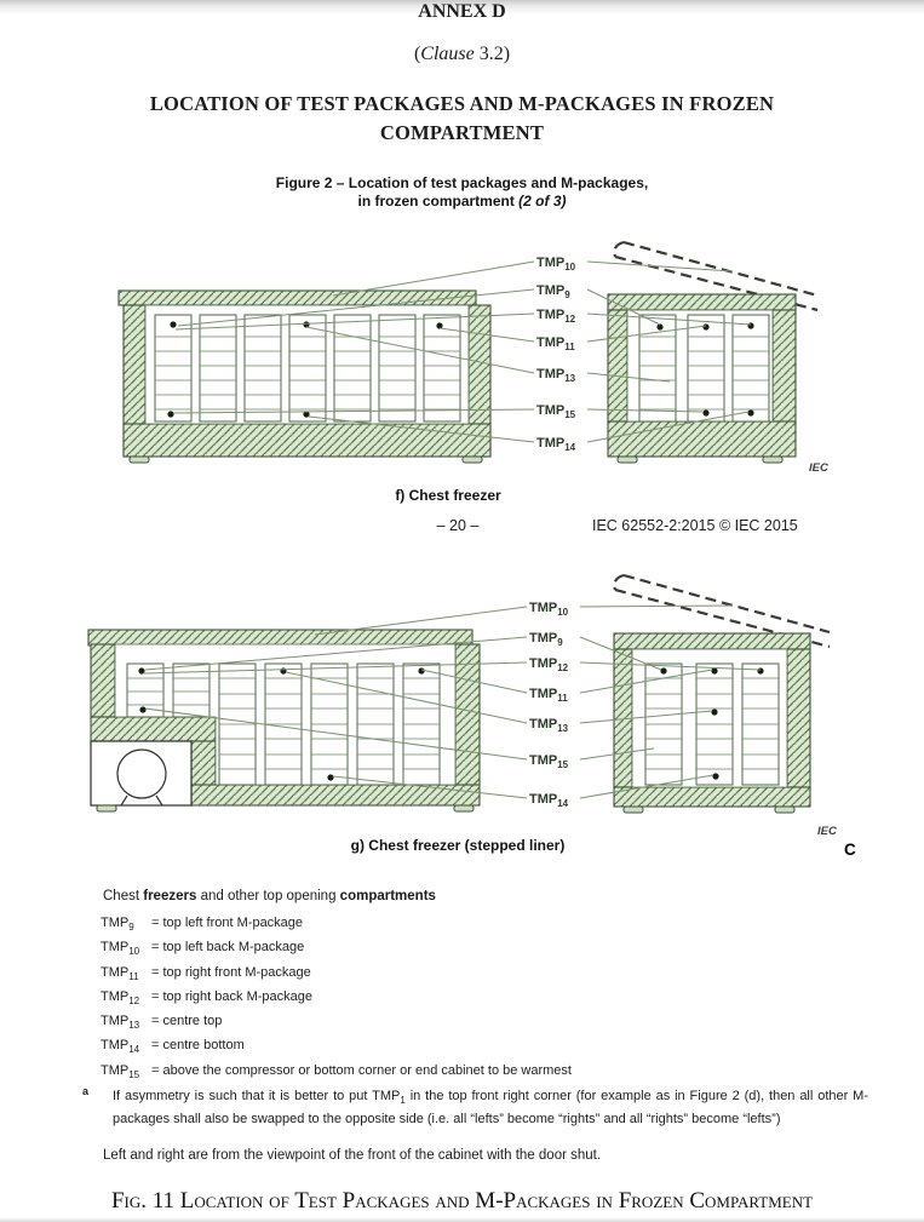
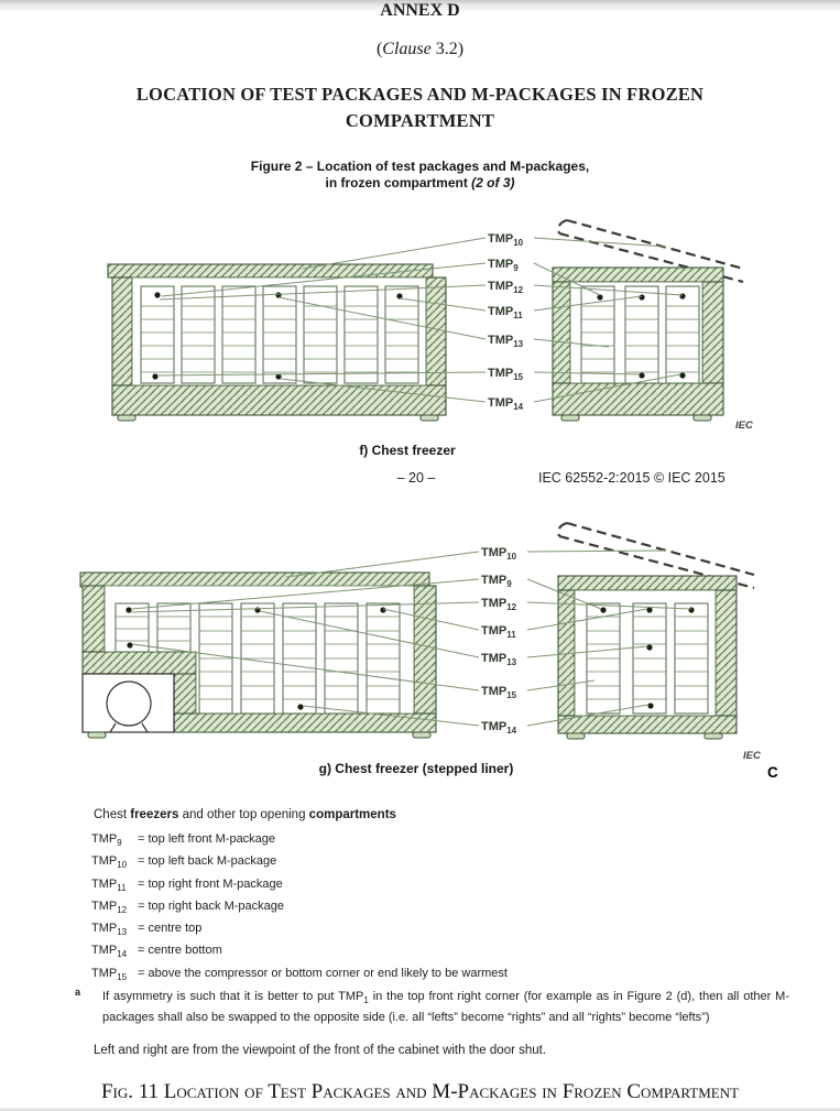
  ANNEX D
  (Clause 3.2)
  LOCATION OF TEST PACKAGES AND M-PACKAGES IN FROZEN
  COMPARTMENT
  Figure 2 – Location of test packages and M-packages,
  in frozen compartment (2 of 3)
  TMP10
  TMP9
  TMP12
  TMP11
  TMP13
  TMP15
  TMP14
  IEC
  f) Chest freezer
  – 20 –
  IEC 62552-2:2015 © IEC 2015
  TMP10
  TMP9
  TMP12
  TMP11
  TMP13
  TMP15
  TMP14
  IEC
  g) Chest freezer (stepped liner)
  C
  Chest freezers and other top opening compartments
  TMP9 = top left front M-package
  TMP10 = top left back M-package
  TMP11 = top right front M-package
  TMP12 = top right back M-package
  TMP13 = centre top
  TMP14 = centre bottom
- TMP15 = above the compressor or bottom corner or end cabinet to be warmest
+ TMP15 = above the compressor or bottom corner or end likely to be warmest
  a
  If asymmetry is such that it is better to put TMP1 in the top front right corner (for example as in Figure 2 (d), then all other M-packages shall also be swapped to the opposite side (i.e. all “lefts” become “rights” and all “rights” become “lefts”)
  Left and right are from the viewpoint of the front of the cabinet with the door shut.
  Fig. 11 Location of Test Packages and M-Packages in Frozen Compartment
